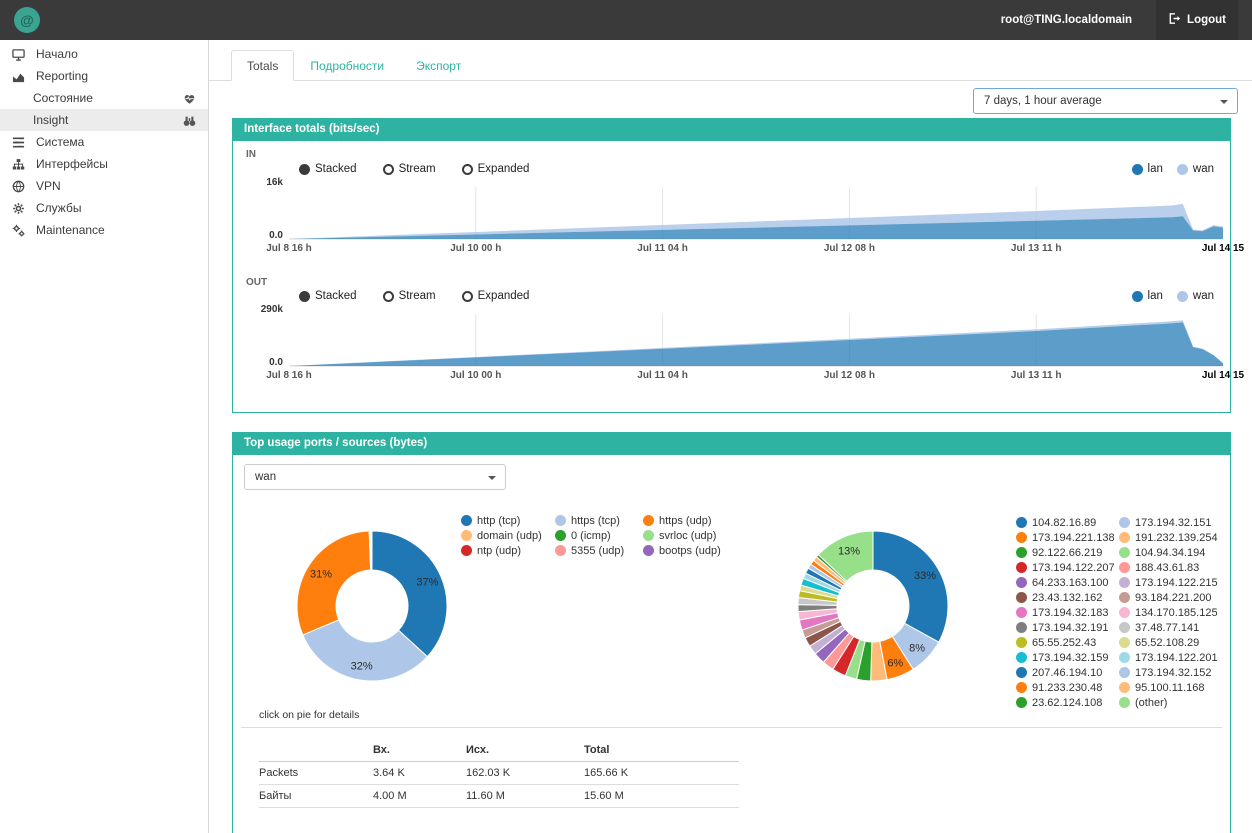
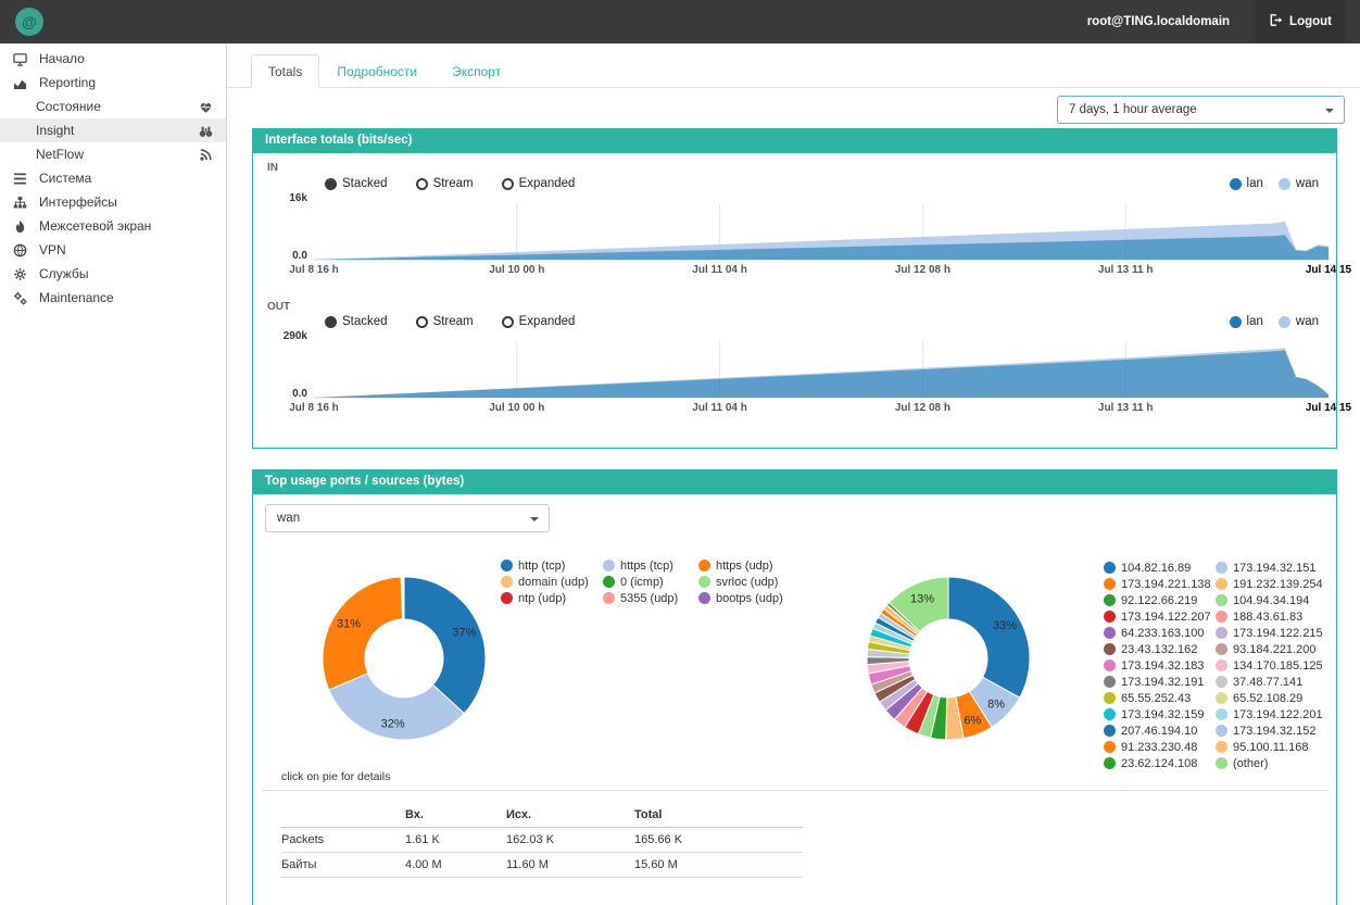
  @
  root@TING.localdomain
  Logout
  Начало
  Reporting
  Состояние
  Insight
+ NetFlow
  Система
  Интерфейсы
+ Межсетевой экран
  VPN
  Службы
  Maintenance
  Totals
  Подробности
  Экспорт
  7 days, 1 hour average
  Interface totals (bits/sec)
  IN
  Stacked
  Stream
  Expanded
  lan
  wan
  16k
  0.0
  Jul 8 16 h
  Jul 10 00 h
  Jul 11 04 h
  Jul 12 08 h
  Jul 13 11 h
  Jul 14 15
  OUT
  Stacked
  Stream
  Expanded
  lan
  wan
  290k
  0.0
  Jul 8 16 h
  Jul 10 00 h
  Jul 11 04 h
  Jul 12 08 h
  Jul 13 11 h
  Jul 14 15
  Top usage ports / sources (bytes)
  wan
  http (tcp)
  https (tcp)
  https (udp)
  domain (udp)
  0 (icmp)
  svrloc (udp)
  ntp (udp)
  5355 (udp)
  bootps (udp)
  37%
  32%
  31%
  33%
  8%
  6%
  13%
  104.82.16.89
  173.194.221.138
  92.122.66.219
  173.194.122.207
  64.233.163.100
  23.43.132.162
  173.194.32.183
  173.194.32.191
  65.55.252.43
  173.194.32.159
  207.46.194.10
  91.233.230.48
  23.62.124.108
  173.194.32.151
  191.232.139.254
  104.94.34.194
  188.43.61.83
  173.194.122.215
  93.184.221.200
  134.170.185.125
  37.48.77.141
  65.52.108.29
  173.194.122.201
  173.194.32.152
  95.100.11.168
  (other)
  click on pie for details
  	Вх.	Исх.	Total
- Packets	3.64 K	162.03 K	165.66 K
+ Packets	1.61 K	162.03 K	165.66 K
  Байты	4.00 M	11.60 M	15.60 M
